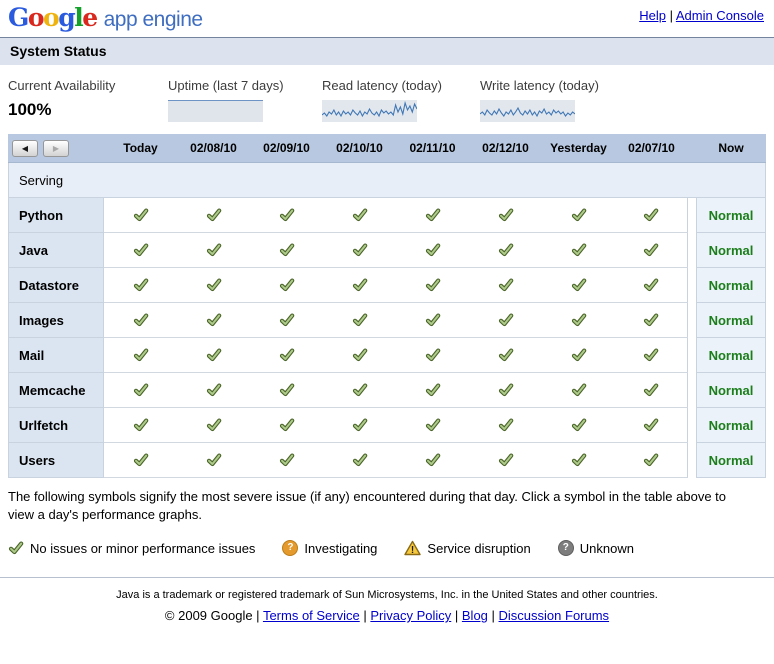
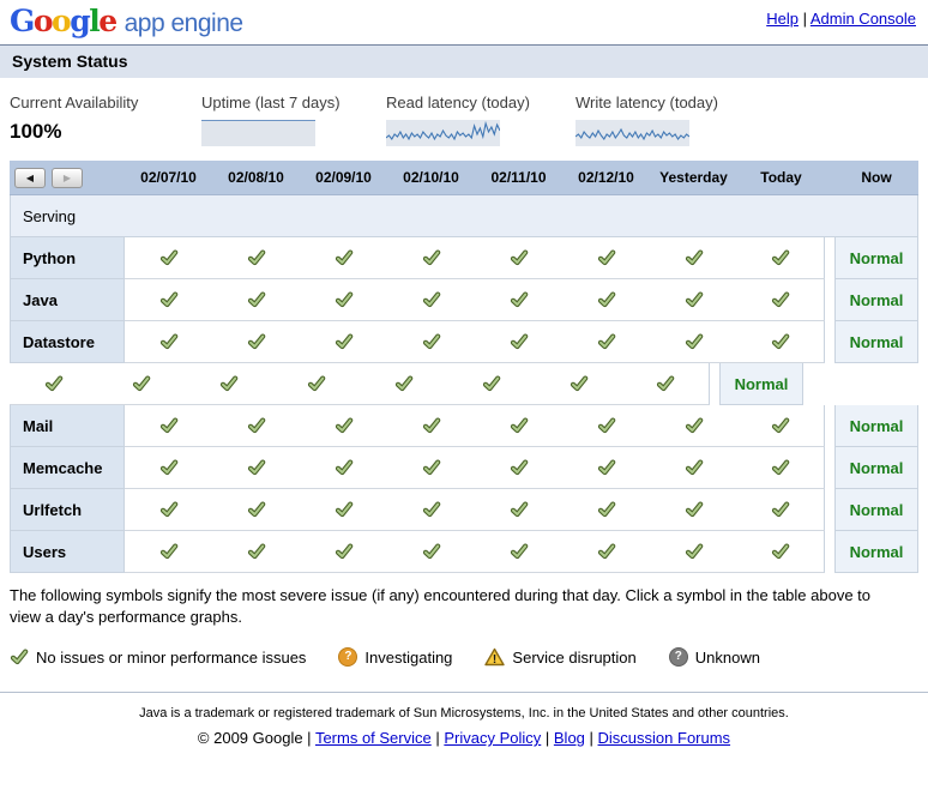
  Google
  app engine
  Help | Admin Console
  System Status
  Current Availability
  100%
  Uptime (last 7 days)
  Read latency (today)
  Write latency (today)
  ◀
  ▶
- Today
+ 02/07/10
  02/08/10
  02/09/10
  02/10/10
  02/11/10
  02/12/10
  Yesterday
- 02/07/10
+ Today
  Now
  Serving
  Python
  Normal
  Java
  Normal
  Datastore
  Normal
- Images
  Normal
  Mail
  Normal
  Memcache
  Normal
  Urlfetch
  Normal
  Users
  Normal
  The following symbols signify the most severe issue (if any) encountered during that day. Click a symbol in the table above to view a day's performance graphs.
  No issues or minor performance issues
  ?
  Investigating
  !
  Service disruption
  ?
  Unknown
  Java is a trademark or registered trademark of Sun Microsystems, Inc. in the United States and other countries.
  © 2009 Google | Terms of Service | Privacy Policy | Blog | Discussion Forums
